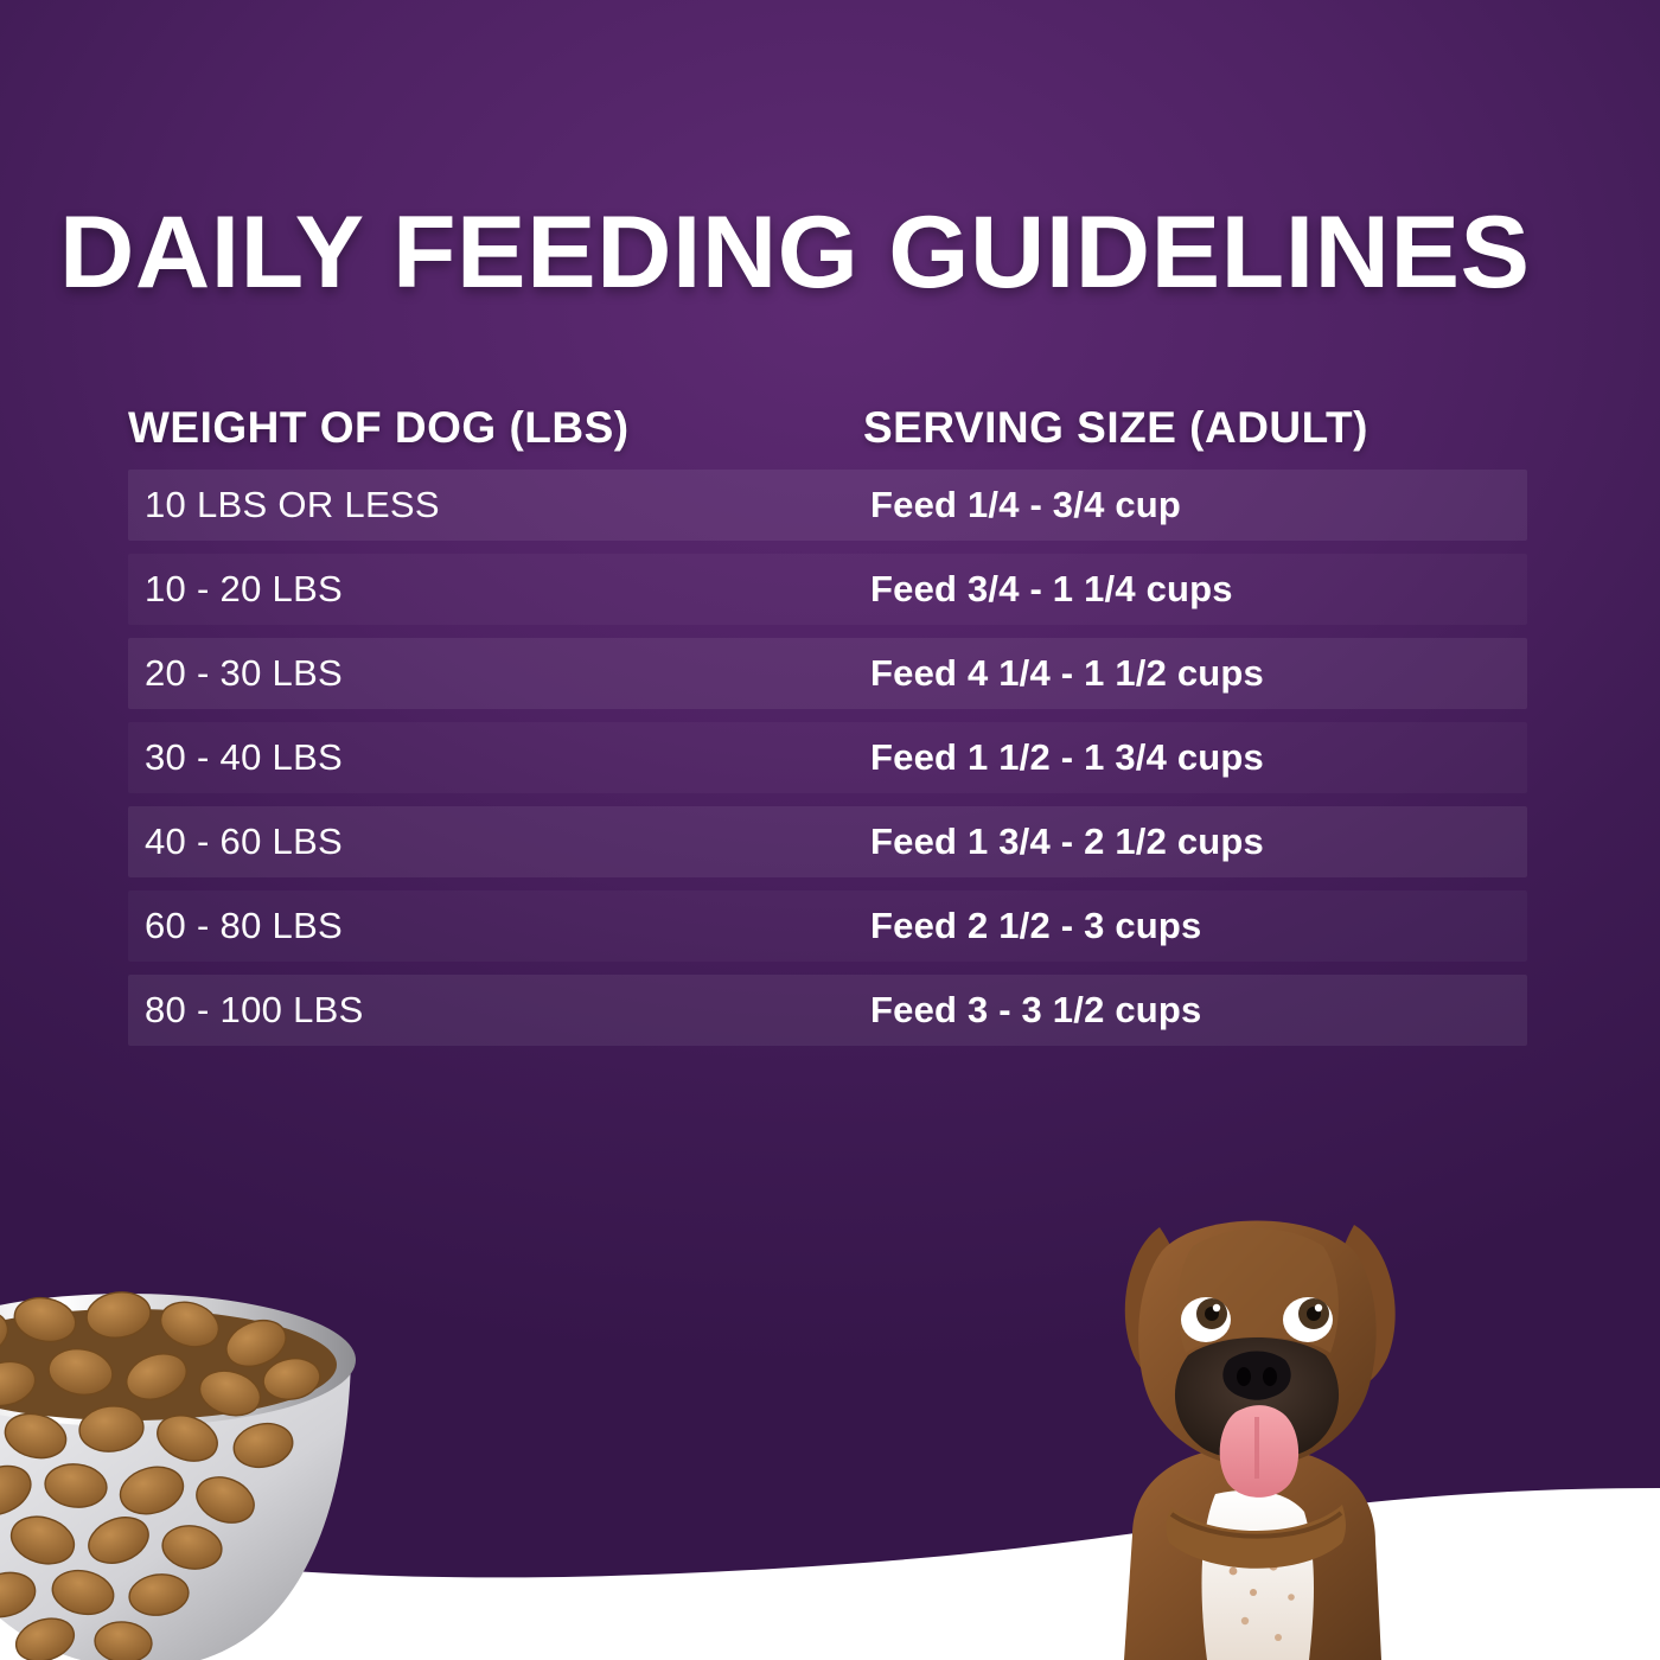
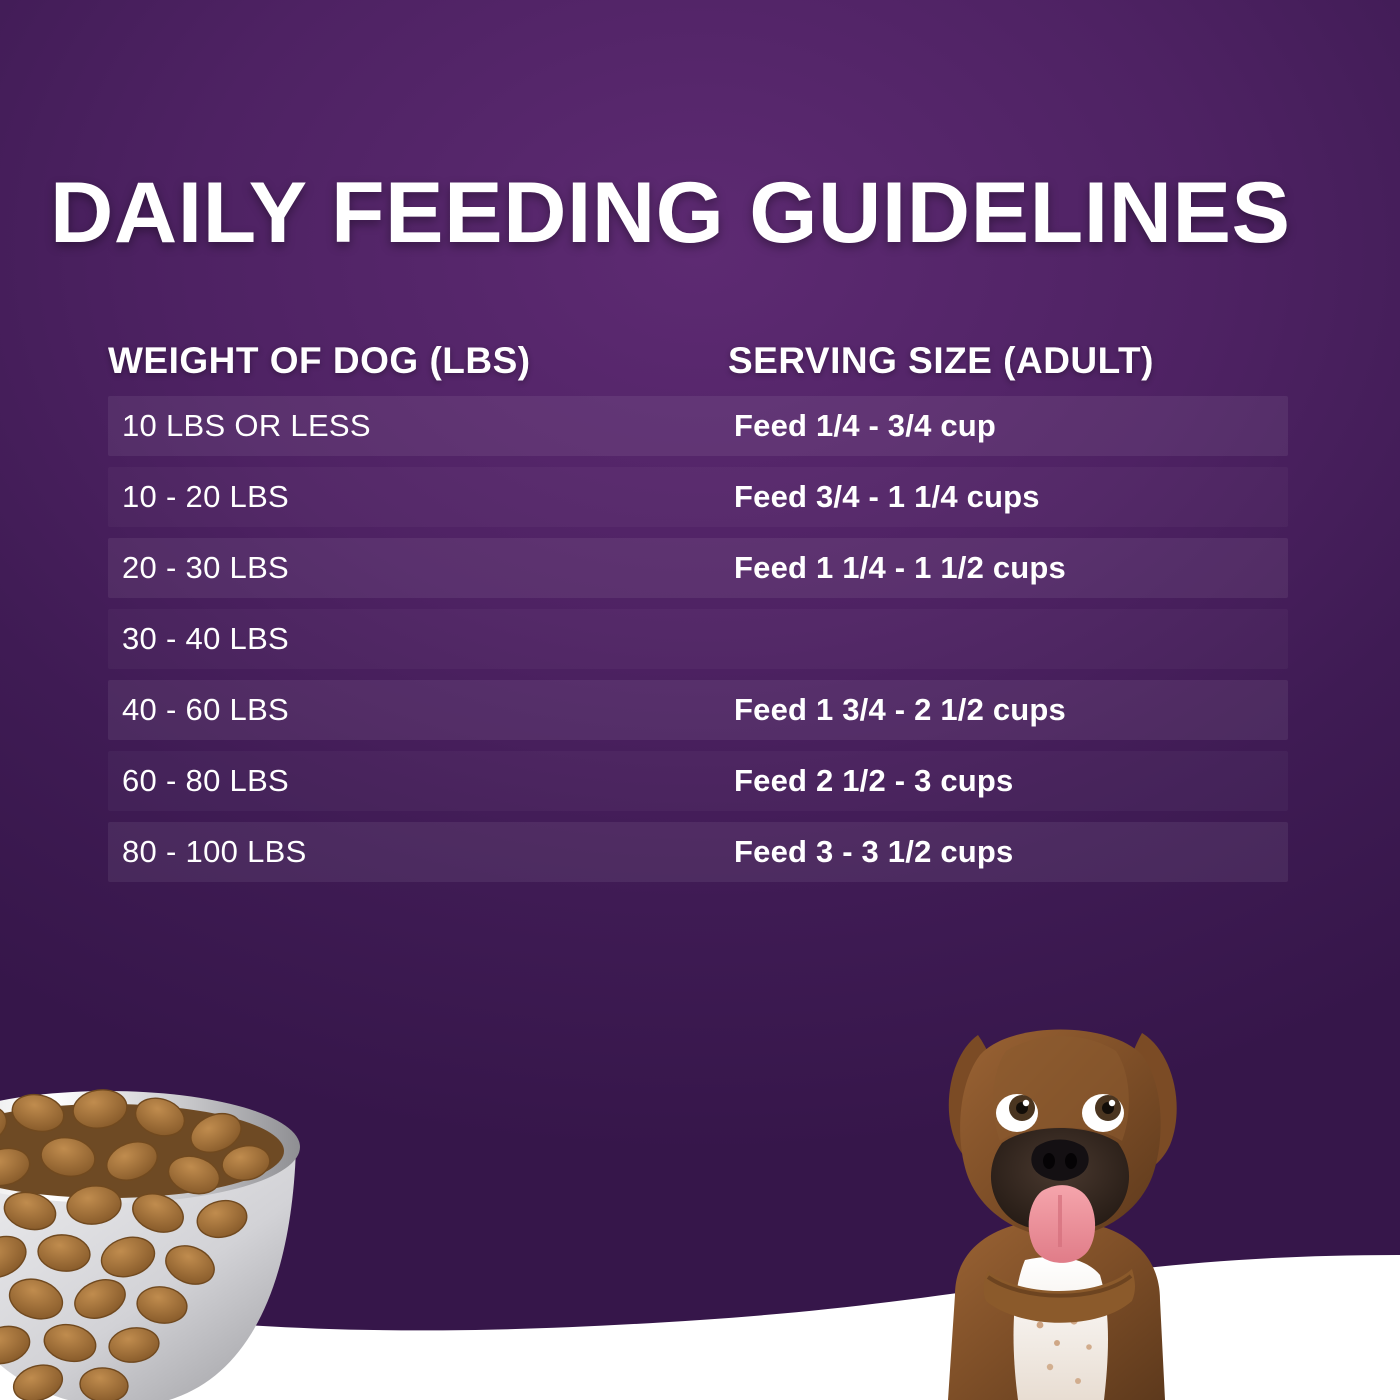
  DAILY FEEDING GUIDELINES
  WEIGHT OF DOG (LBS)
  SERVING SIZE (ADULT)
  10 LBS OR LESS
  Feed 1/4 - 3/4 cup
  10 - 20 LBS
  Feed 3/4 - 1 1/4 cups
  20 - 30 LBS
- Feed 4 1/4 - 1 1/2 cups
+ Feed 1 1/4 - 1 1/2 cups
  30 - 40 LBS
- Feed 1 1/2 - 1 3/4 cups
  40 - 60 LBS
  Feed 1 3/4 - 2 1/2 cups
  60 - 80 LBS
  Feed 2 1/2 - 3 cups
  80 - 100 LBS
  Feed 3 - 3 1/2 cups
